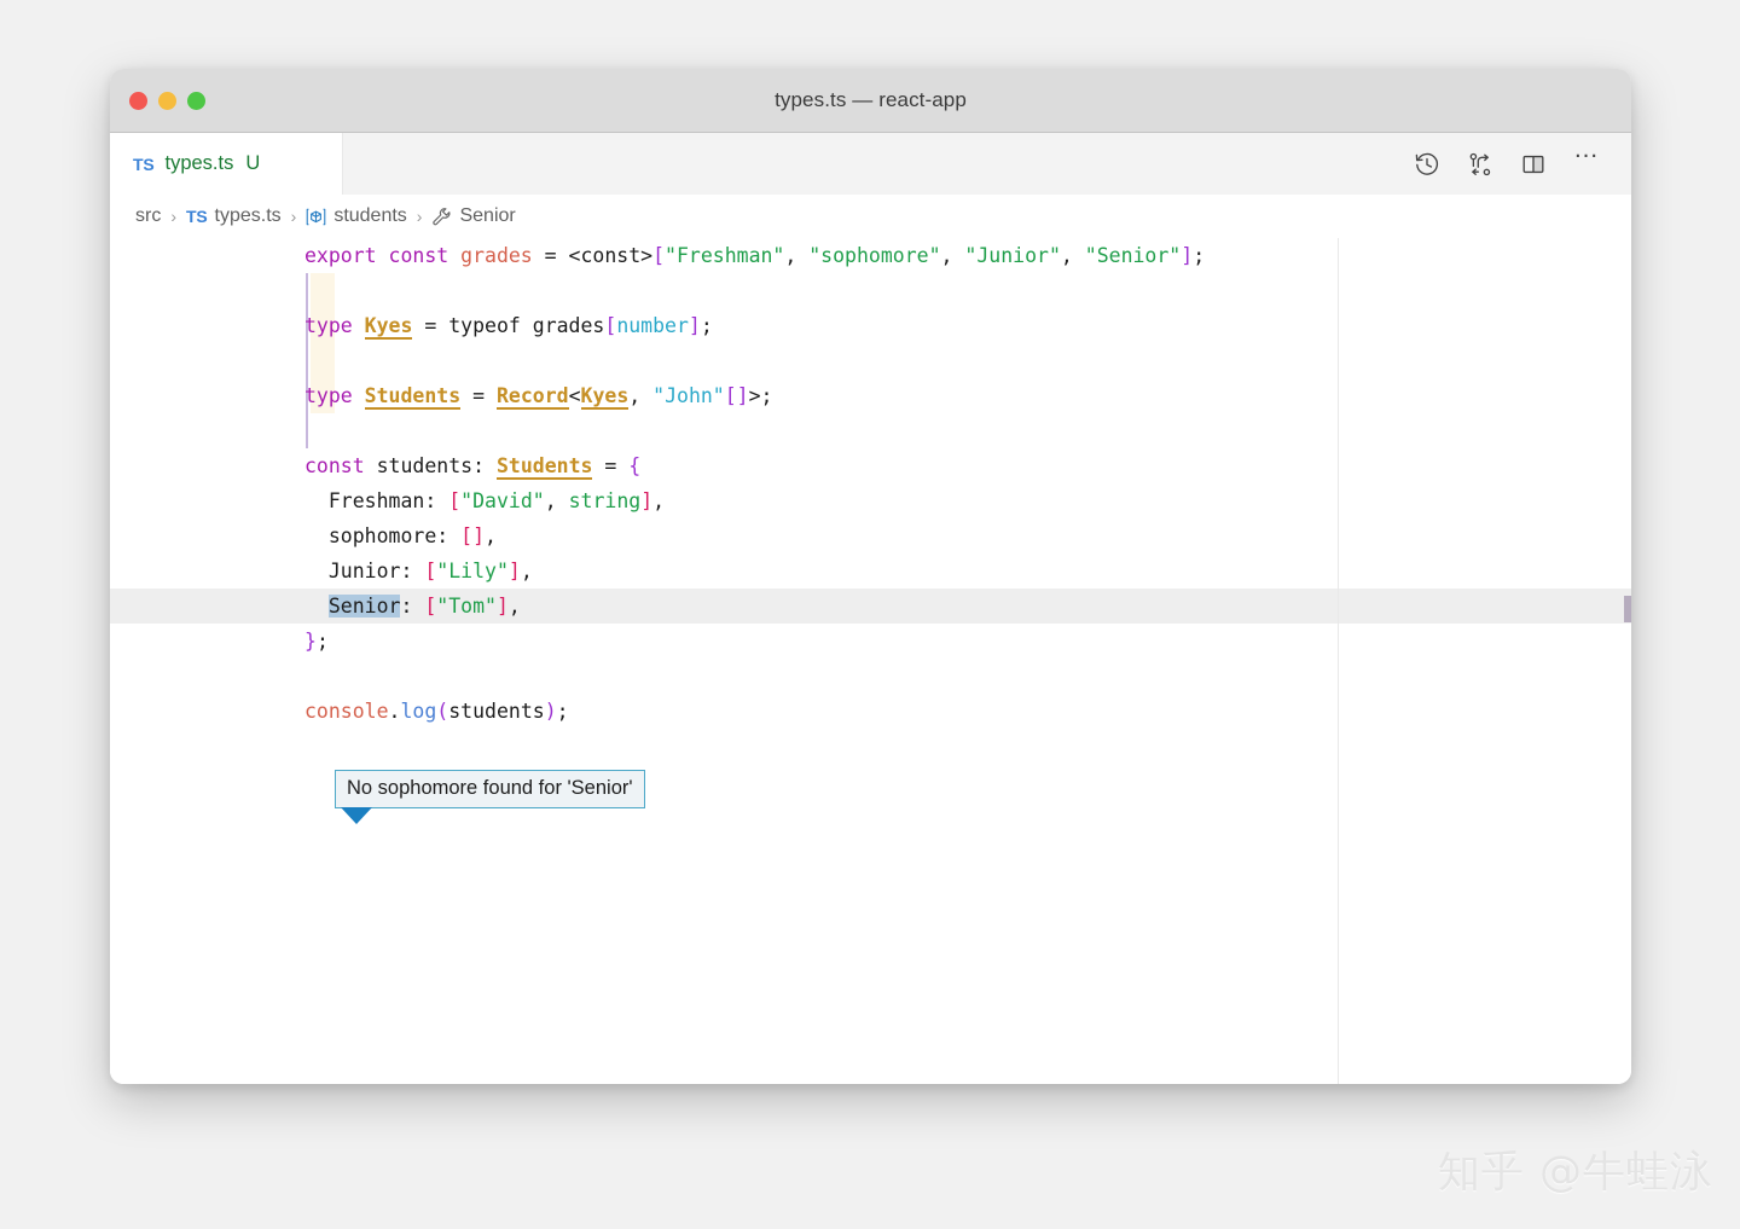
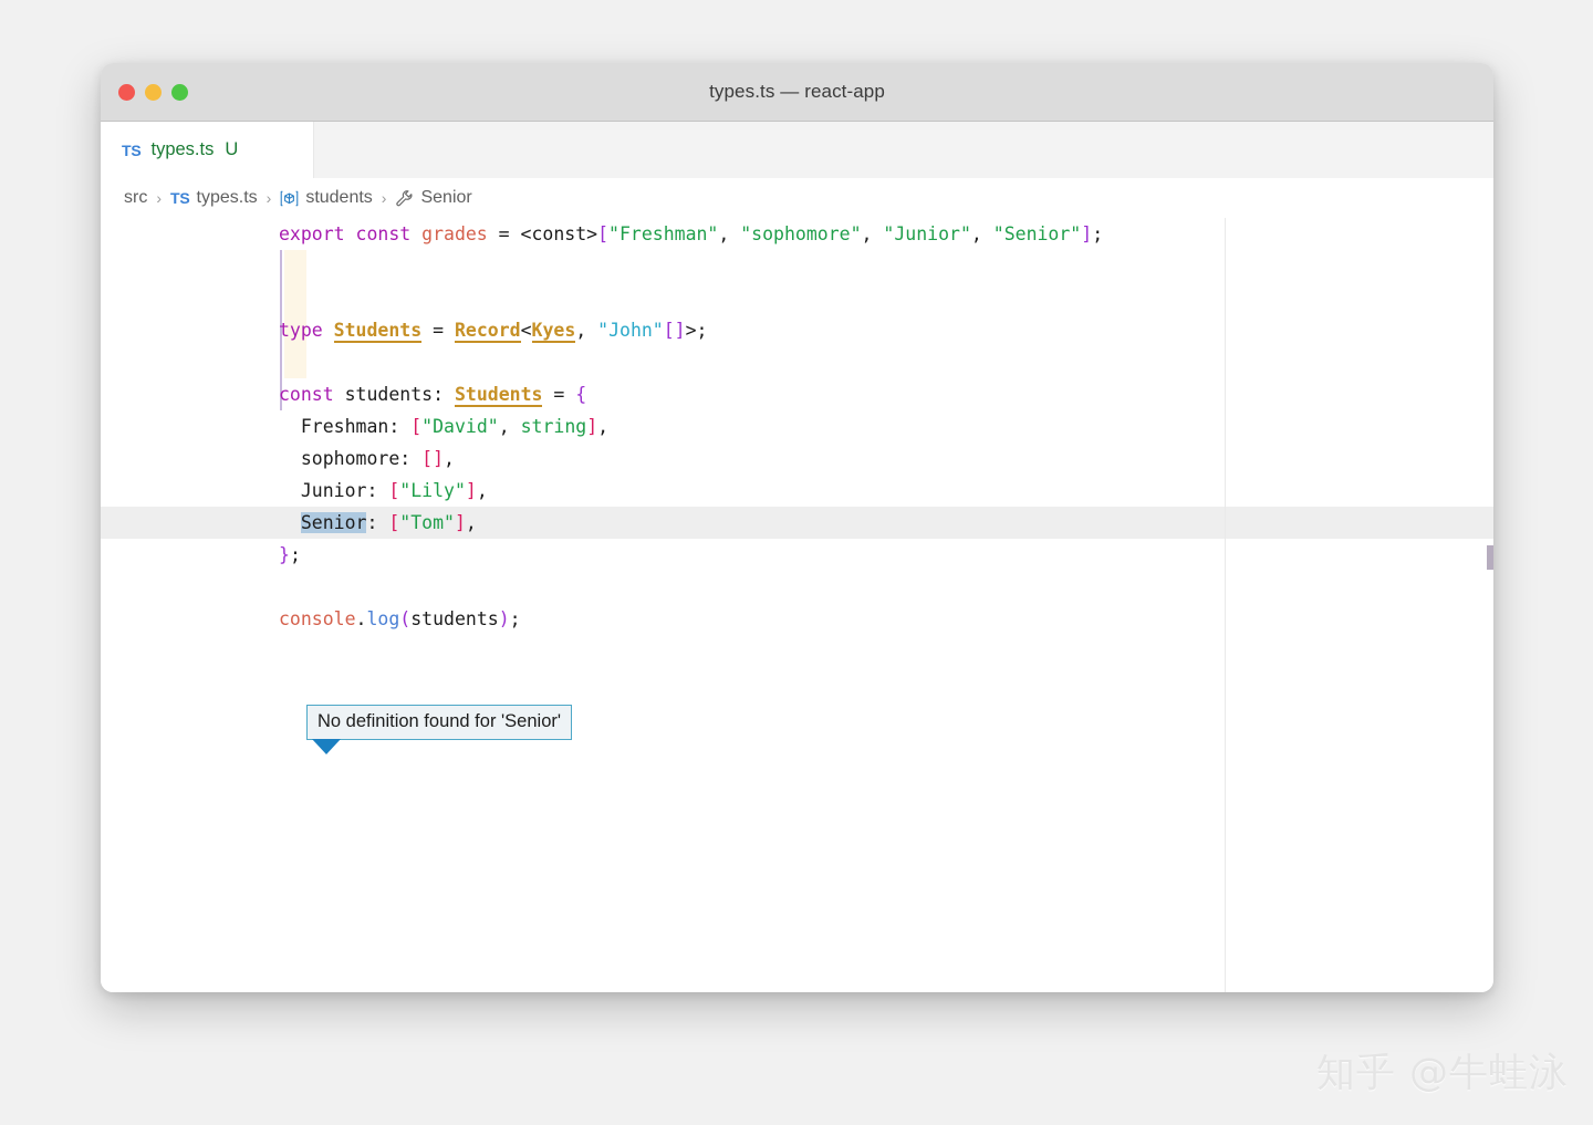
  types.ts — react-app
  TS
  types.ts
  U
- …
  src
  ›
  TS
  types.ts
  ›
  students
  ›
  Senior
  export const grades = <const>["Freshman", "sophomore", "Junior", "Senior"];
- type Kyes = typeof grades[number];
  type Students = Record<Kyes, "John"[]>;
  const students: Students = {
  Freshman: ["David", string],
  sophomore: [],
  Junior: ["Lily"],
  Senior: ["Tom"],
  };
  console.log(students);
- No sophomore found for 'Senior'
+ No definition found for 'Senior'
  知乎 @牛蛙泳
